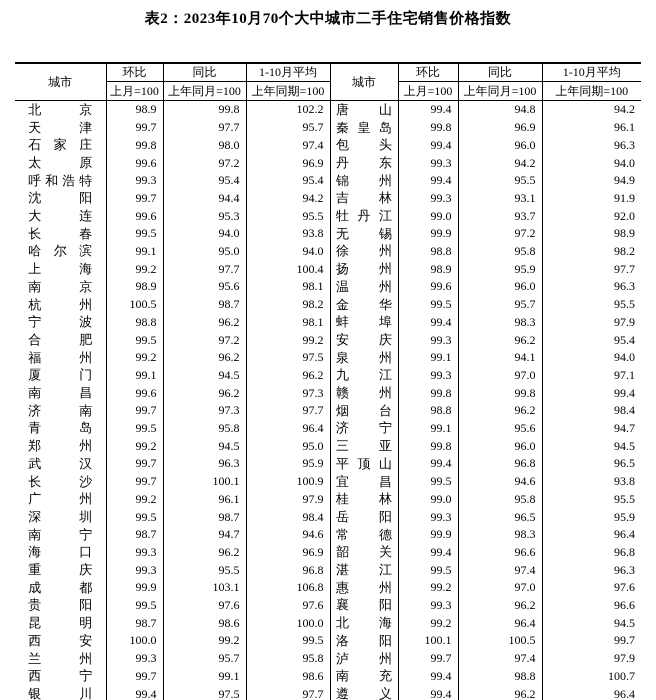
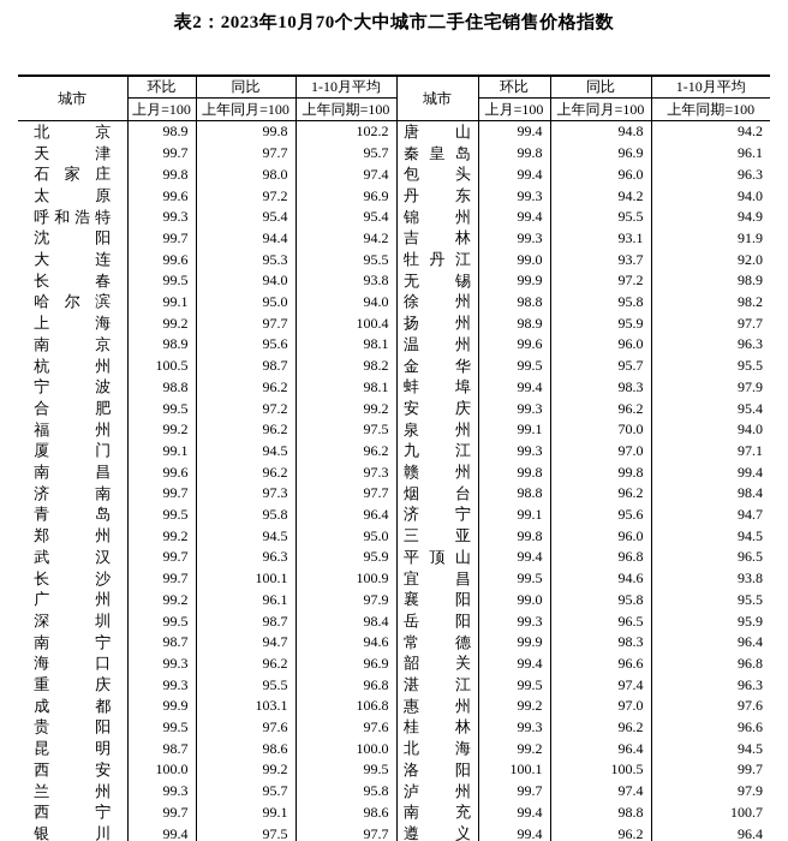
  表2：2023年10月70个大中城市二手住宅销售价格指数
  城市	环比	同比	1-10月平均	城市	环比	同比	1-10月平均
  上月=100	上年同月=100	上年同期=100	上月=100	上年同月=100	上年同期=100
  北京	98.9	99.8	102.2	唐山	99.4	94.8	94.2
  天津	99.7	97.7	95.7	秦皇岛	99.8	96.9	96.1
  石家庄	99.8	98.0	97.4	包头	99.4	96.0	96.3
  太原	99.6	97.2	96.9	丹东	99.3	94.2	94.0
  呼和浩特	99.3	95.4	95.4	锦州	99.4	95.5	94.9
  沈阳	99.7	94.4	94.2	吉林	99.3	93.1	91.9
  大连	99.6	95.3	95.5	牡丹江	99.0	93.7	92.0
  长春	99.5	94.0	93.8	无锡	99.9	97.2	98.9
  哈尔滨	99.1	95.0	94.0	徐州	98.8	95.8	98.2
  上海	99.2	97.7	100.4	扬州	98.9	95.9	97.7
  南京	98.9	95.6	98.1	温州	99.6	96.0	96.3
  杭州	100.5	98.7	98.2	金华	99.5	95.7	95.5
  宁波	98.8	96.2	98.1	蚌埠	99.4	98.3	97.9
  合肥	99.5	97.2	99.2	安庆	99.3	96.2	95.4
- 福州	99.2	96.2	97.5	泉州	99.1	94.1	94.0
+ 福州	99.2	96.2	97.5	泉州	99.1	70.0	94.0
  厦门	99.1	94.5	96.2	九江	99.3	97.0	97.1
  南昌	99.6	96.2	97.3	赣州	99.8	99.8	99.4
  济南	99.7	97.3	97.7	烟台	98.8	96.2	98.4
  青岛	99.5	95.8	96.4	济宁	99.1	95.6	94.7
  郑州	99.2	94.5	95.0	三亚	99.8	96.0	94.5
  武汉	99.7	96.3	95.9	平顶山	99.4	96.8	96.5
  长沙	99.7	100.1	100.9	宜昌	99.5	94.6	93.8
- 广州	99.2	96.1	97.9	桂林	99.0	95.8	95.5
+ 广州	99.2	96.1	97.9	襄阳	99.0	95.8	95.5
  深圳	99.5	98.7	98.4	岳阳	99.3	96.5	95.9
  南宁	98.7	94.7	94.6	常德	99.9	98.3	96.4
  海口	99.3	96.2	96.9	韶关	99.4	96.6	96.8
  重庆	99.3	95.5	96.8	湛江	99.5	97.4	96.3
  成都	99.9	103.1	106.8	惠州	99.2	97.0	97.6
- 贵阳	99.5	97.6	97.6	襄阳	99.3	96.2	96.6
+ 贵阳	99.5	97.6	97.6	桂林	99.3	96.2	96.6
  昆明	98.7	98.6	100.0	北海	99.2	96.4	94.5
  西安	100.0	99.2	99.5	洛阳	100.1	100.5	99.7
  兰州	99.3	95.7	95.8	泸州	99.7	97.4	97.9
  西宁	99.7	99.1	98.6	南充	99.4	98.8	100.7
  银川	99.4	97.5	97.7	遵义	99.4	96.2	96.4
